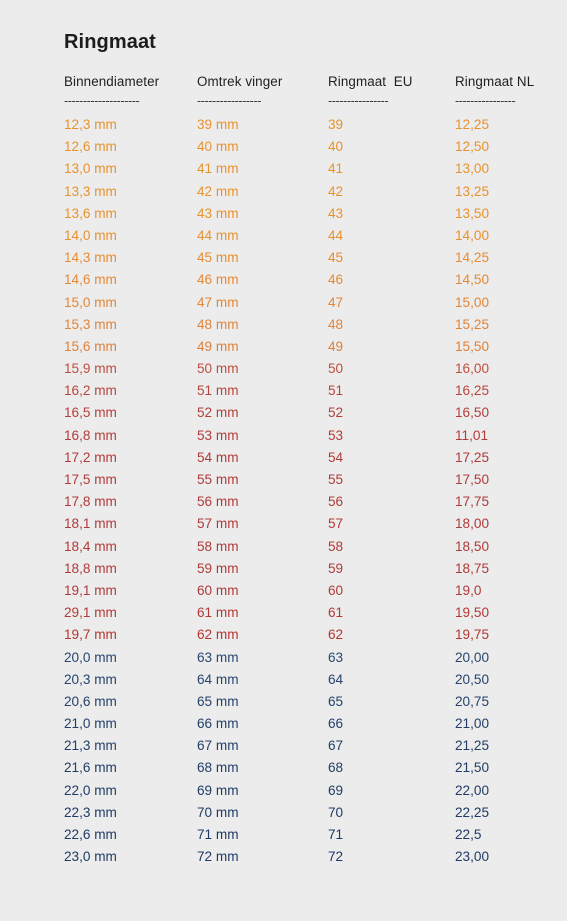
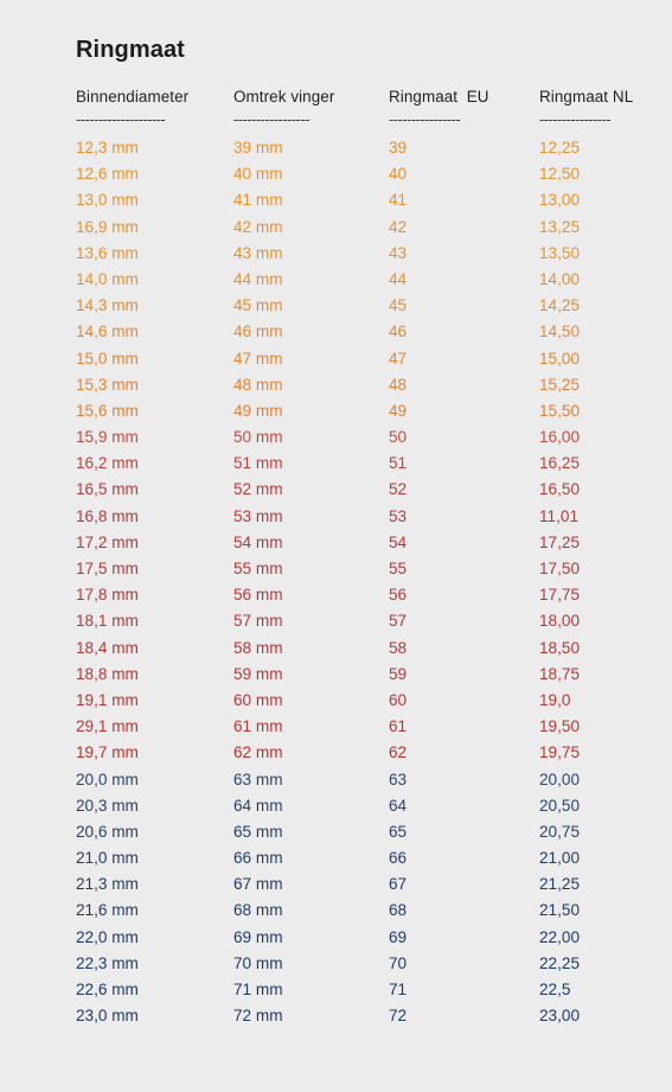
  Ringmaat
  Binnendiameter
  Omtrek vinger
  Ringmaat EU
  Ringmaat NL
  --------------------
  -----------------
  ----------------
  ----------------
  12,3 mm
  39 mm
  39
  12,25
  12,6 mm
  40 mm
  40
  12,50
  13,0 mm
  41 mm
  41
  13,00
- 13,3 mm
+ 16,9 mm
  42 mm
  42
  13,25
  13,6 mm
  43 mm
  43
  13,50
  14,0 mm
  44 mm
  44
  14,00
  14,3 mm
  45 mm
  45
  14,25
  14,6 mm
  46 mm
  46
  14,50
  15,0 mm
  47 mm
  47
  15,00
  15,3 mm
  48 mm
  48
  15,25
  15,6 mm
  49 mm
  49
  15,50
  15,9 mm
  50 mm
  50
  16,00
  16,2 mm
  51 mm
  51
  16,25
  16,5 mm
  52 mm
  52
  16,50
  16,8 mm
  53 mm
  53
  11,01
  17,2 mm
  54 mm
  54
  17,25
  17,5 mm
  55 mm
  55
  17,50
  17,8 mm
  56 mm
  56
  17,75
  18,1 mm
  57 mm
  57
  18,00
  18,4 mm
  58 mm
  58
  18,50
  18,8 mm
  59 mm
  59
  18,75
  19,1 mm
  60 mm
  60
  19,0
  29,1 mm
  61 mm
  61
  19,50
  19,7 mm
  62 mm
  62
  19,75
  20,0 mm
  63 mm
  63
  20,00
  20,3 mm
  64 mm
  64
  20,50
  20,6 mm
  65 mm
  65
  20,75
  21,0 mm
  66 mm
  66
  21,00
  21,3 mm
  67 mm
  67
  21,25
  21,6 mm
  68 mm
  68
  21,50
  22,0 mm
  69 mm
  69
  22,00
  22,3 mm
  70 mm
  70
  22,25
  22,6 mm
  71 mm
  71
  22,5
  23,0 mm
  72 mm
  72
  23,00
